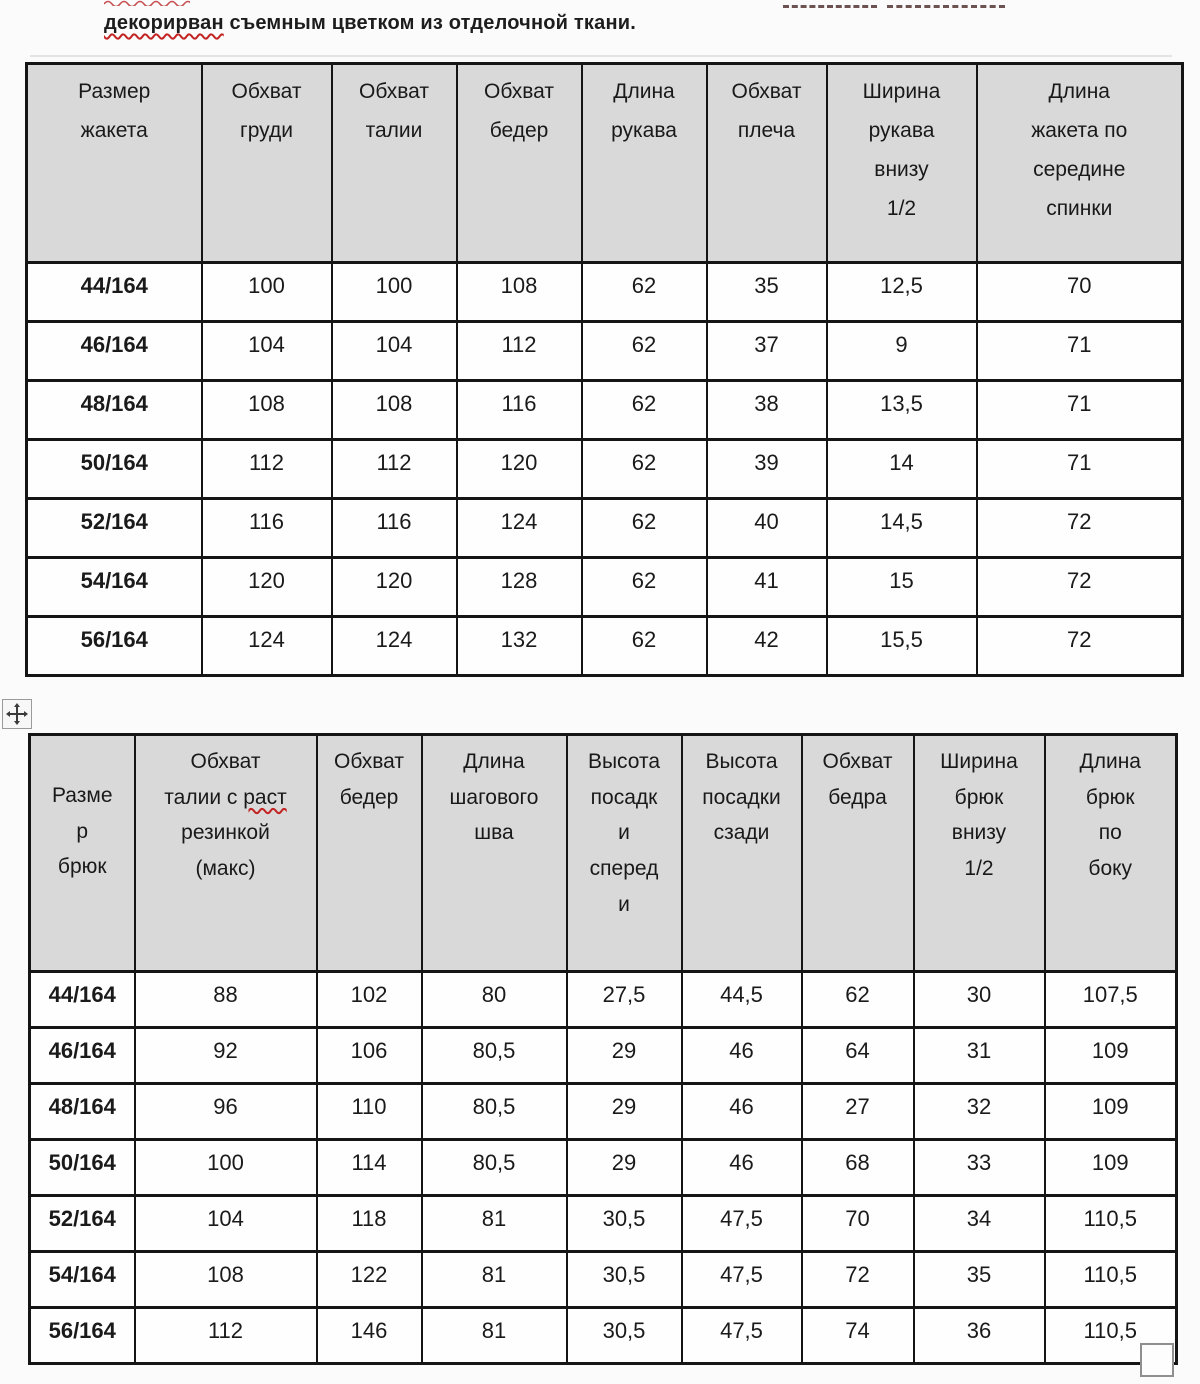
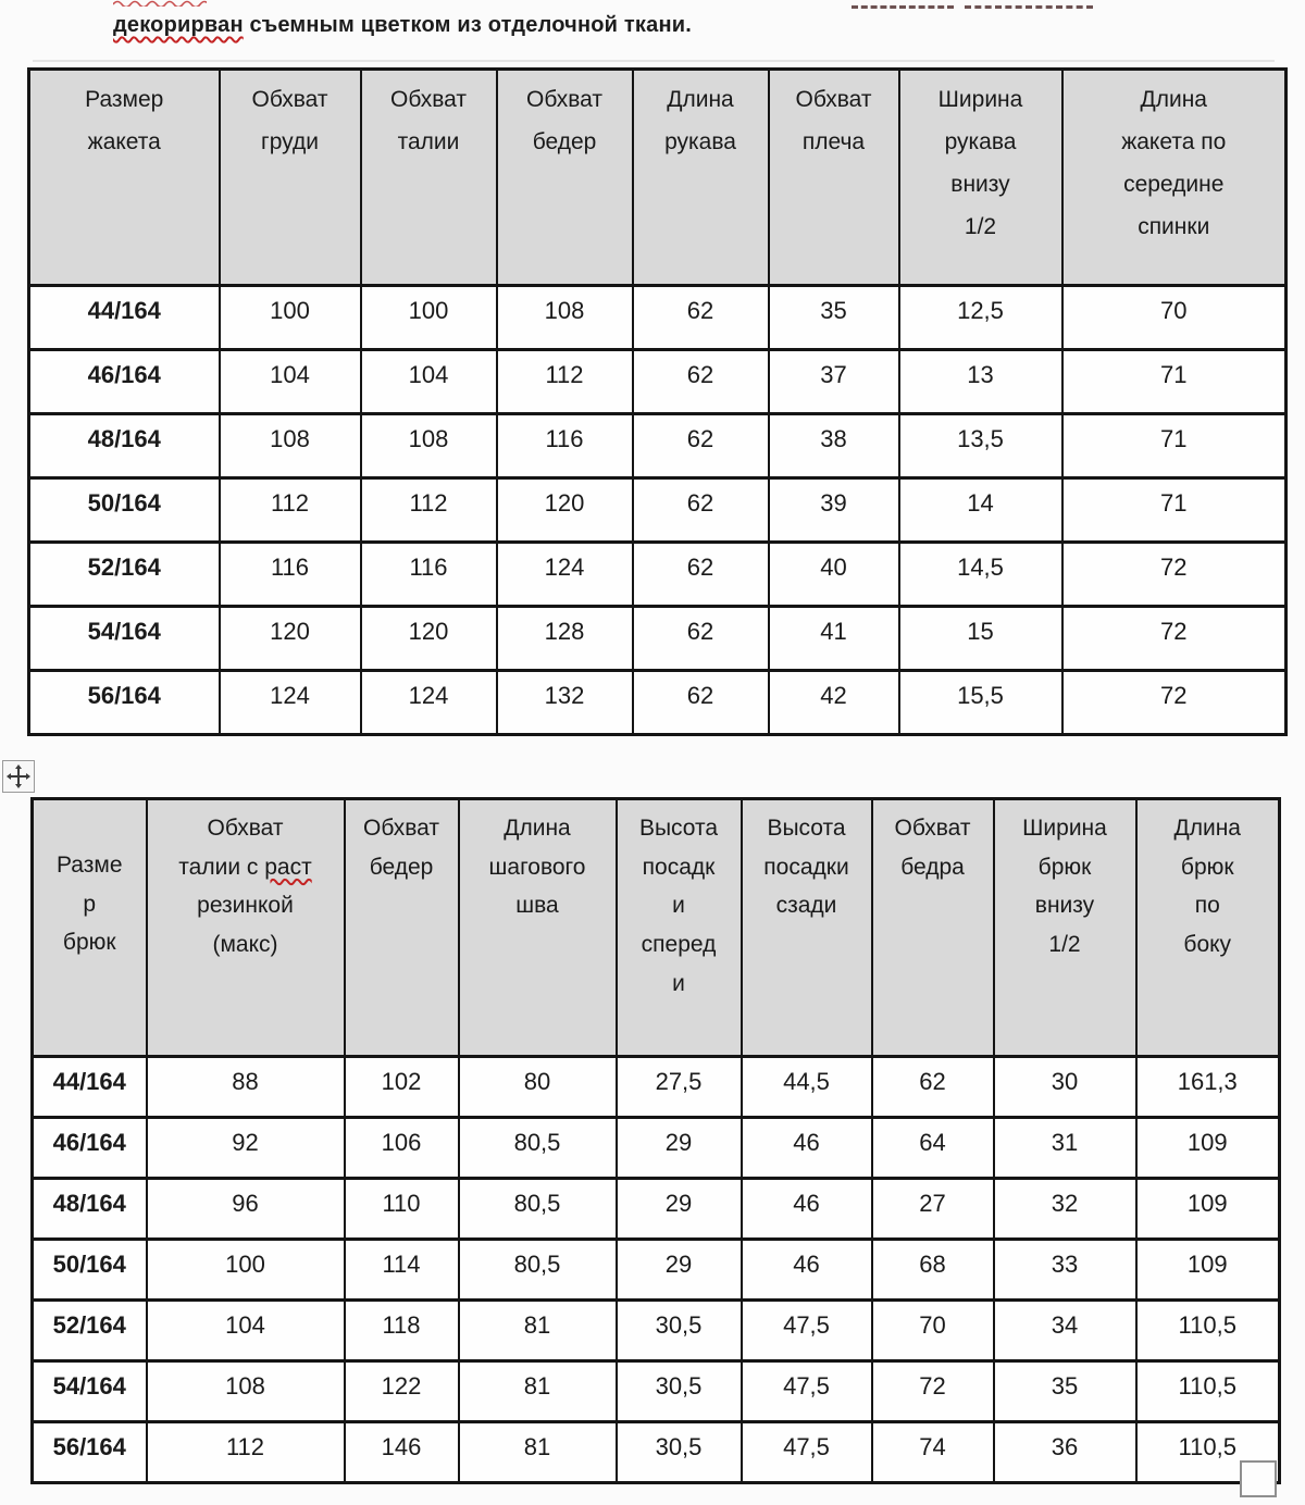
  декорирван съемным цветком из отделочной ткани.
  Размер жакета	Обхват груди	Обхват талии	Обхват бедер	Длина рукава	Обхват плеча	Ширина рукава внизу 1/2	Длина жакета по середине спинки
  44/164	100	100	108	62	35	12,5	70
- 46/164	104	104	112	62	37	9	71
+ 46/164	104	104	112	62	37	13	71
  48/164	108	108	116	62	38	13,5	71
  50/164	112	112	120	62	39	14	71
  52/164	116	116	124	62	40	14,5	72
  54/164	120	120	128	62	41	15	72
  56/164	124	124	132	62	42	15,5	72
  Разме р брюк	Обхватталии с растрезинкой(макс)	Обхват бедер	Длина шагового шва	Высота посадк и сперед и	Высота посадки сзади	Обхват бедра	Ширина брюк внизу 1/2	Длина брюк по боку
- 44/164	88	102	80	27,5	44,5	62	30	107,5
+ 44/164	88	102	80	27,5	44,5	62	30	161,3
  46/164	92	106	80,5	29	46	64	31	109
  48/164	96	110	80,5	29	46	27	32	109
  50/164	100	114	80,5	29	46	68	33	109
  52/164	104	118	81	30,5	47,5	70	34	110,5
  54/164	108	122	81	30,5	47,5	72	35	110,5
  56/164	112	146	81	30,5	47,5	74	36	110,5
